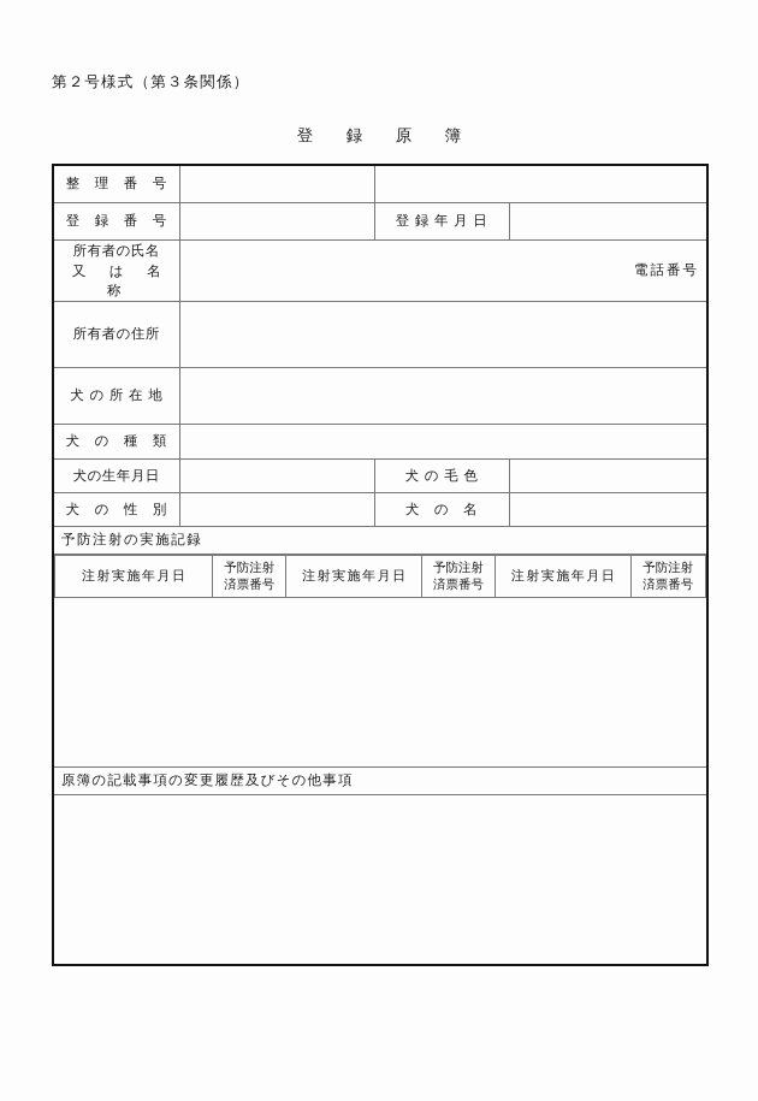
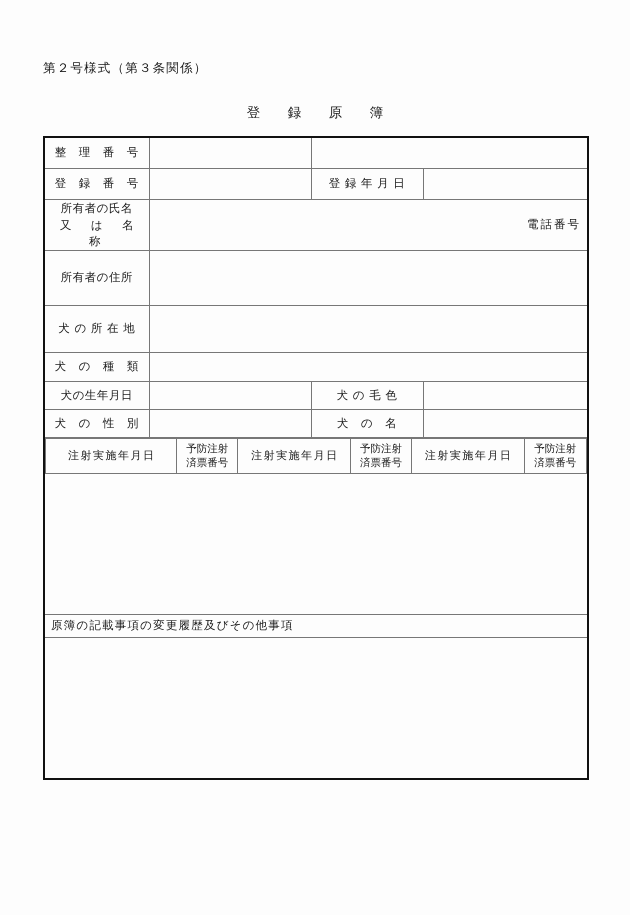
  第２号様式（第３条関係）
  登 録 原 簿
  整 理 番 号
  登 録 番 号		登 録 年 月 日
  所有者の氏名 又 は 名 称	電話番号
  所有者の住所
  犬 の 所 在 地
  犬 の 種 類
  犬の生年月日		犬 の 毛 色
  犬 の 性 別		犬 の 名
- 予防注射の実施記録
  注射実施年月日	予防注射 済票番号	注射実施年月日	予防注射 済票番号	注射実施年月日	予防注射 済票番号
  原簿の記載事項の変更履歴及びその他事項
